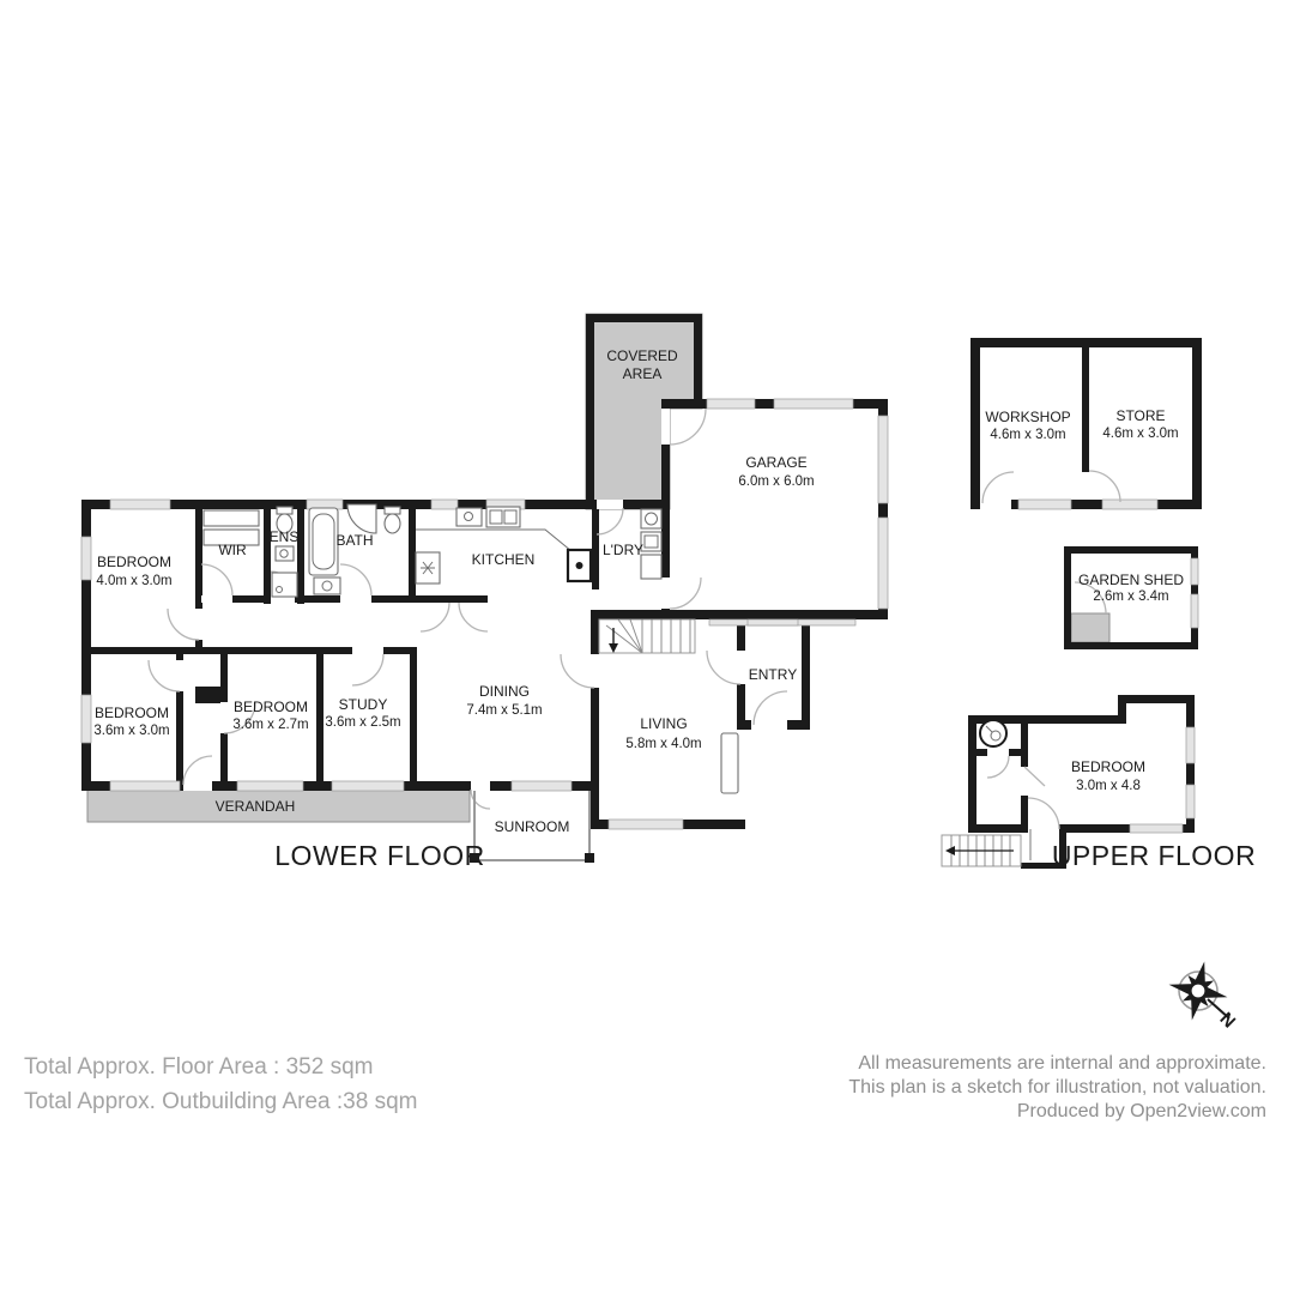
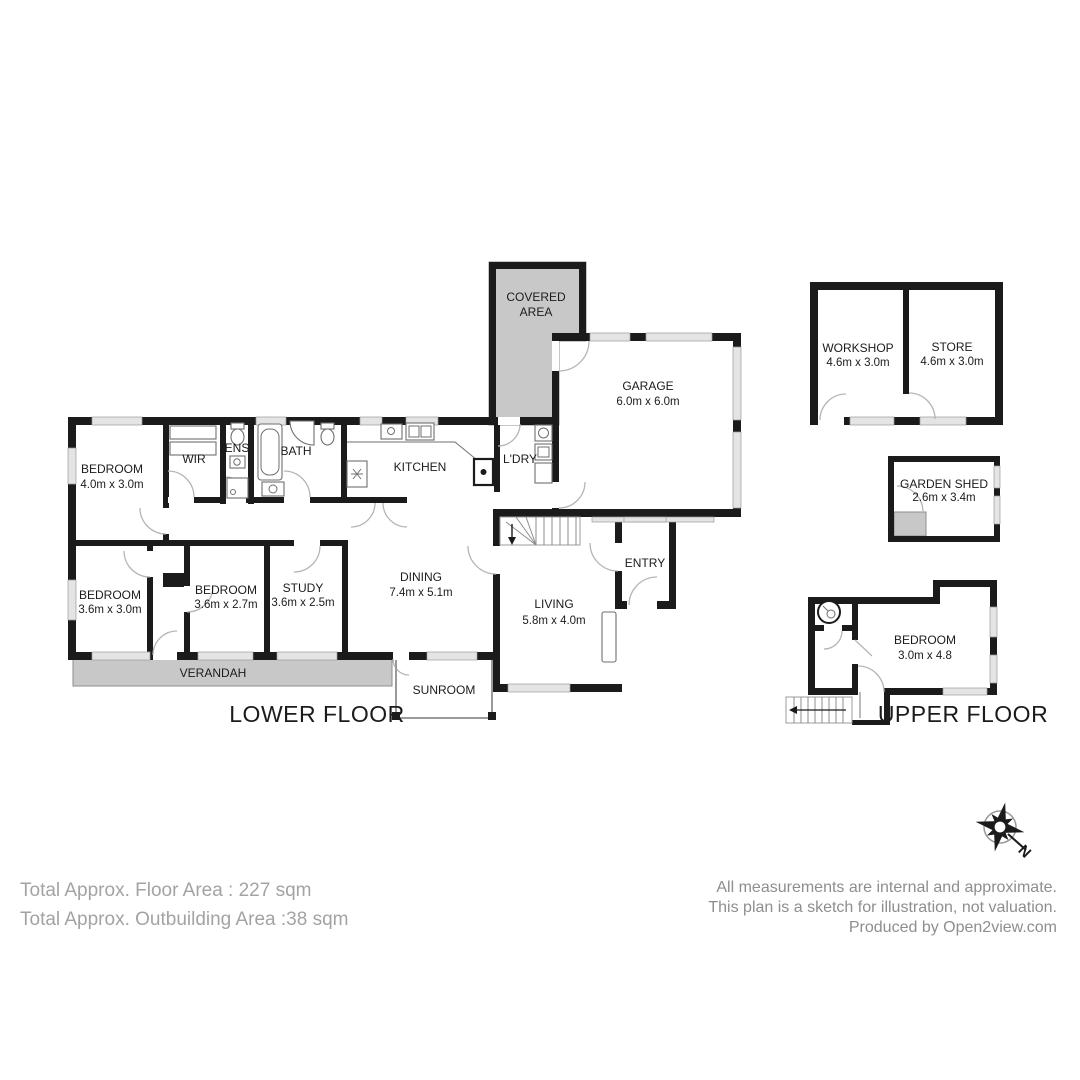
  BEDROOM
  4.0m x 3.0m
  WIR
  ENS
  BATH
  KITCHEN
  L'DRY
  COVERED
  AREA
  GARAGE
  6.0m x 6.0m
  DINING
  7.4m x 5.1m
  LIVING
  5.8m x 4.0m
  ENTRY
  BEDROOM
  3.6m x 3.0m
  BEDROOM
  3.6m x 2.7m
  STUDY
  3.6m x 2.5m
  VERANDAH
  SUNROOM
  WORKSHOP
  4.6m x 3.0m
  STORE
  4.6m x 3.0m
  GARDEN SHED
  2.6m x 3.4m
  BEDROOM
  3.0m x 4.8
  LOWER FLOOR
  UPPER FLOOR
- Total Approx. Floor Area : 352 sqm
+ Total Approx. Floor Area : 227 sqm
  Total Approx. Outbuilding Area :38 sqm
  All measurements are internal and approximate.
  This plan is a sketch for illustration, not valuation.
  Produced by Open2view.com
